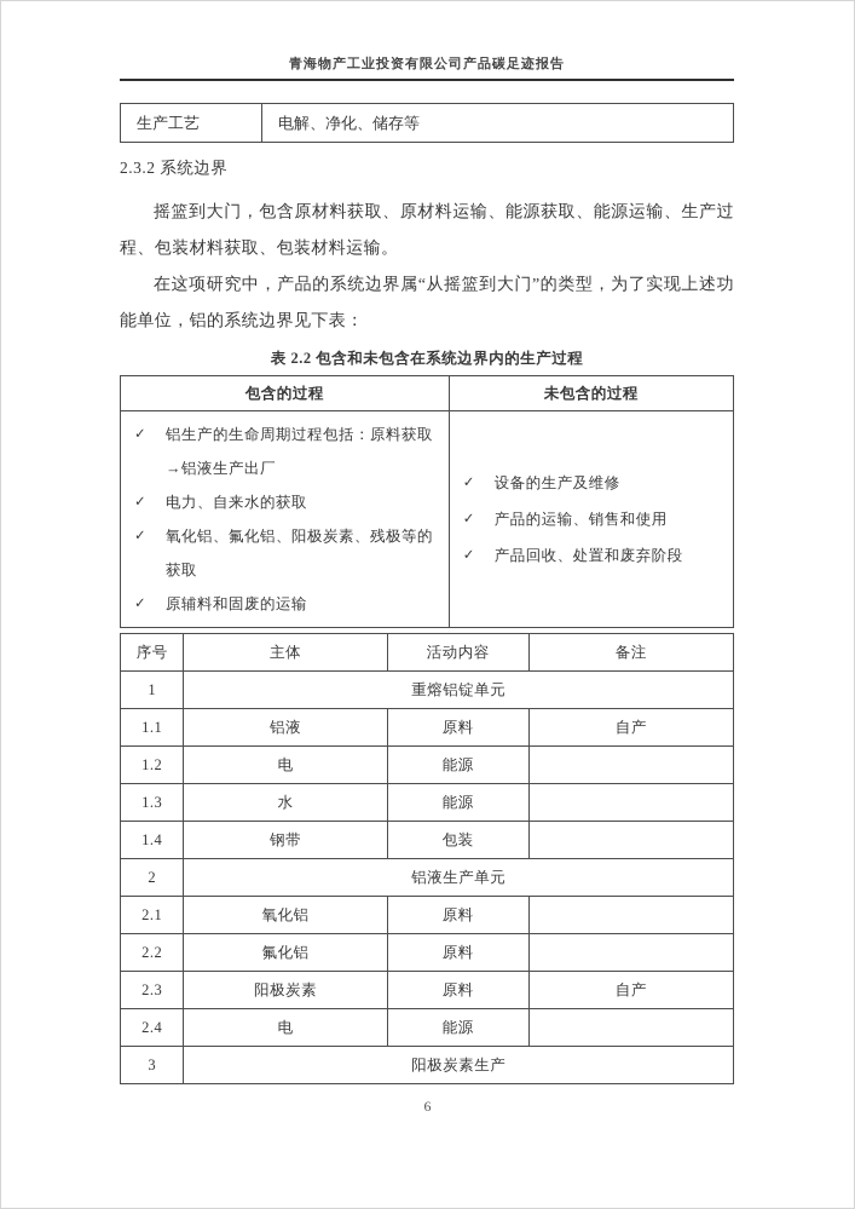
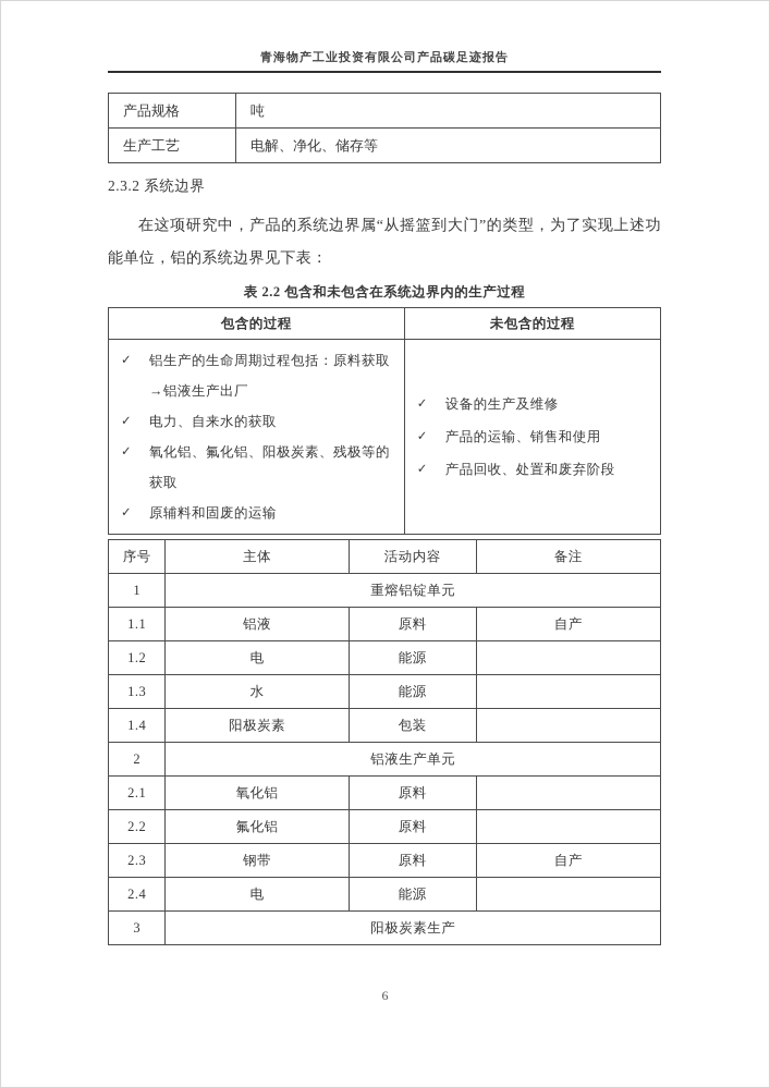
  青海物产工业投资有限公司产品碳足迹报告
+ 产品规格	吨
  生产工艺	电解、净化、储存等
  2.3.2 系统边界
- 摇篮到大门，包含原材料获取、原材料运输、能源获取、能源运输、生产过程、包装材料获取、包装材料运输。
  在这项研究中，产品的系统边界属“从摇篮到大门”的类型，为了实现上述功能单位，铝的系统边界见下表：
  表 2.2 包含和未包含在系统边界内的生产过程
  包含的过程	未包含的过程
  ✓ 铝生产的生命周期过程包括：原料获取→铝液生产出厂✓ 电力、自来水的获取✓ 氧化铝、氟化铝、阳极炭素、残极等的获取✓ 原辅料和固废的运输	✓ 设备的生产及维修✓ 产品的运输、销售和使用✓ 产品回收、处置和废弃阶段
  序号	主体	活动内容	备注
  1	重熔铝锭单元
  1.1	铝液	原料	自产
  1.2	电	能源
  1.3	水	能源
- 1.4	钢带	包装
+ 1.4	阳极炭素	包装
  2	铝液生产单元
  2.1	氧化铝	原料
  2.2	氟化铝	原料
- 2.3	阳极炭素	原料	自产
+ 2.3	钢带	原料	自产
  2.4	电	能源
  3	阳极炭素生产
  6
